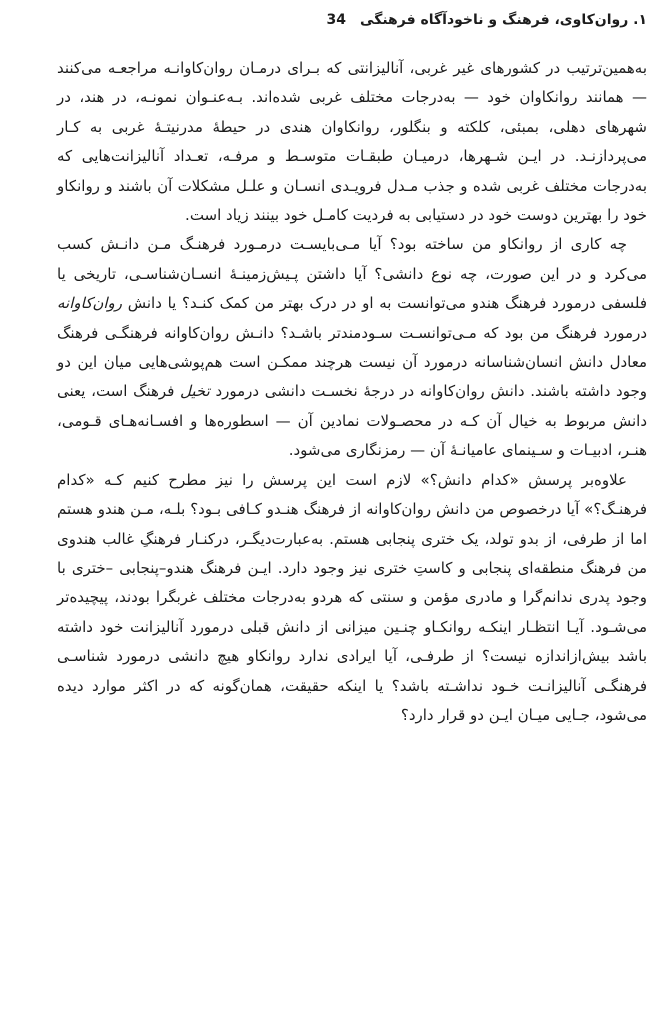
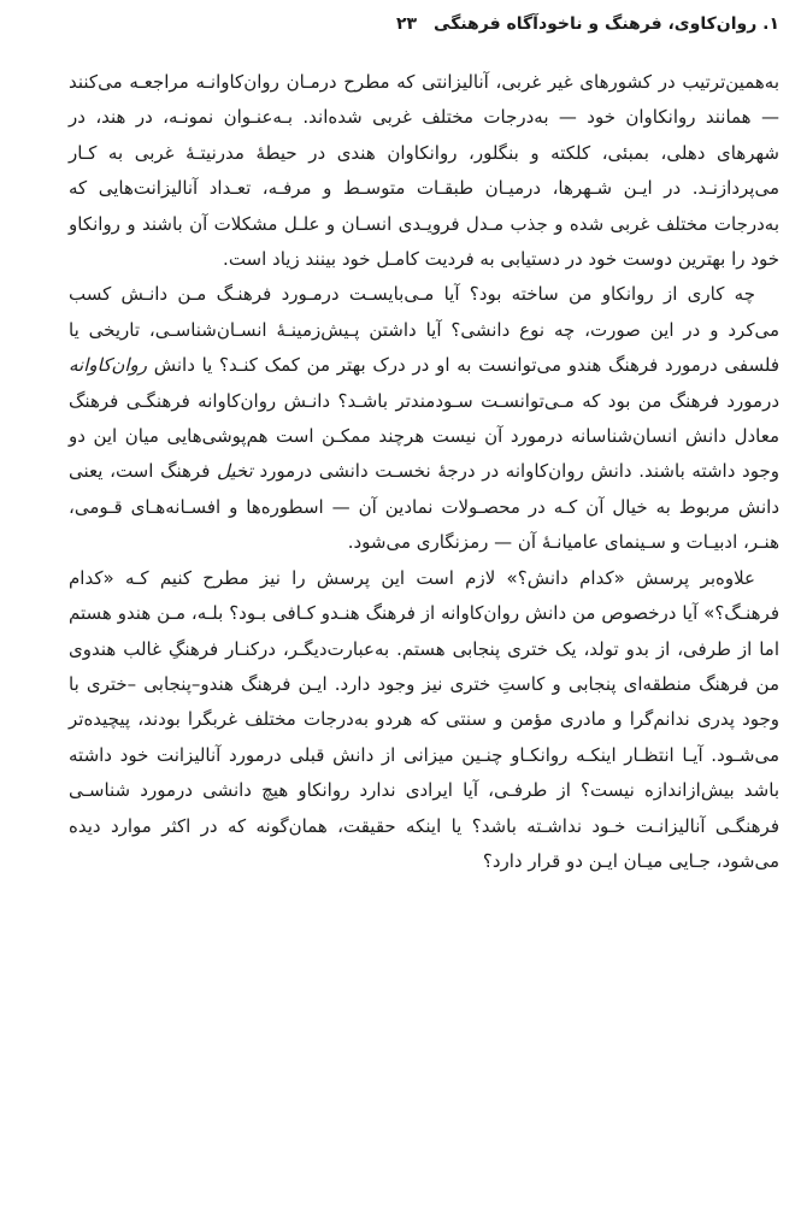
- ۱. روان‌کاوی، فرهنگ و ناخودآگاه فرهنگی34
+ ۱. روان‌کاوی، فرهنگ و ناخودآگاه فرهنگی۲۳
- به‌همین‌ترتیب در کشورهای غیر غربی، آنالیزانتی که بـرای درمـان روان‌کاوانـه مراجعـه می‌کنند — همانند روانکاوان خود — به‌درجات مختلف غربی شده‌اند. بـه‌عنـوان نمونـه، در هند، در شهرهای دهلی، بمبئی، کلکته و بنگلور، روانکاوان هندی در حیطۀ مدرنیتـۀ غربی به کـار می‌پردازنـد. در ایـن شـهرها، درمیـان طبقـات متوسـط و مرفـه، تعـداد آنالیزانت‌هایی که به‌درجات مختلف غربی شده و جذب مـدل فرویـدی انسـان و علـل مشکلات آن باشند و روانکاو خود را بهترین دوست خود در دستیابی به فردیت کامـل خود بینند زیاد است.
+ به‌همین‌ترتیب در کشورهای غیر غربی، آنالیزانتی که مطرح درمـان روان‌کاوانـه مراجعـه می‌کنند — همانند روانکاوان خود — به‌درجات مختلف غربی شده‌اند. بـه‌عنـوان نمونـه، در هند، در شهرهای دهلی، بمبئی، کلکته و بنگلور، روانکاوان هندی در حیطۀ مدرنیتـۀ غربی به کـار می‌پردازنـد. در ایـن شـهرها، درمیـان طبقـات متوسـط و مرفـه، تعـداد آنالیزانت‌هایی که به‌درجات مختلف غربی شده و جذب مـدل فرویـدی انسـان و علـل مشکلات آن باشند و روانکاو خود را بهترین دوست خود در دستیابی به فردیت کامـل خود بینند زیاد است.
  چه کاری از روانکاو من ساخته بود؟ آیا مـی‌بایسـت درمـورد فرهنـگ مـن دانـش کسب می‌کرد و در این صورت، چه نوع دانشی؟ آیا داشتن پـیش‌زمینـۀ انسـان‌شناسـی، تاریخی یا فلسفی درمورد فرهنگ هندو می‌توانست به او در درک بهتر من کمک کنـد؟ یا دانش روان‌کاوانه درمورد فرهنگ من بود که مـی‌توانسـت سـودمندتر باشـد؟ دانـش روان‌کاوانه فرهنگـی فرهنگ معادل دانش انسان‌شناسانه درمورد آن نیست هرچند ممکـن است هم‌پوشی‌هایی میان این دو وجود داشته باشند. دانش روان‌کاوانه در درجۀ نخسـت دانشی درمورد تخیل فرهنگ است، یعنی دانش مربوط به خیال آن کـه در محصـولات نمادین آن — اسطوره‌ها و افسـانه‌هـای قـومی، هنـر، ادبیـات و سـینمای عامیانـۀ آن — رمزنگاری می‌شود.
  علاوه‌بر پرسش «کدام دانش؟» لازم است این پرسش را نیز مطرح کنیم کـه «کدام فرهنـگ؟» آیا درخصوص من دانش روان‌کاوانه از فرهنگ هنـدو کـافی بـود؟ بلـه، مـن هندو هستم اما از طرفی، از بدو تولد، یک ختری پنجابی هستم. به‌عبارت‌دیگـر، درکنـار فرهنگِ غالب هندوی من فرهنگ منطقه‌ای پنجابی و کاستِ ختری نیز وجود دارد. ایـن فرهنگ هندو–پنجابی –ختری با وجود پدری ندانم‌گرا و مادری مؤمن و سنتی که هردو به‌درجات مختلف غربگرا بودند، پیچیده‌تر می‌شـود. آیـا انتظـار اینکـه روانکـاو چنـین میزانی از دانش قبلی درمورد آنالیزانت خود داشته باشد بیش‌ازاندازه نیست؟ از طرفـی، آیا ایرادی ندارد روانکاو هیچ دانشی درمورد شناسـی فرهنگـی آنالیزانـت خـود نداشـته باشد؟ یا اینکه حقیقت، همان‌گونه که در اکثر موارد دیده می‌شود، جـایی میـان ایـن دو قرار دارد؟
